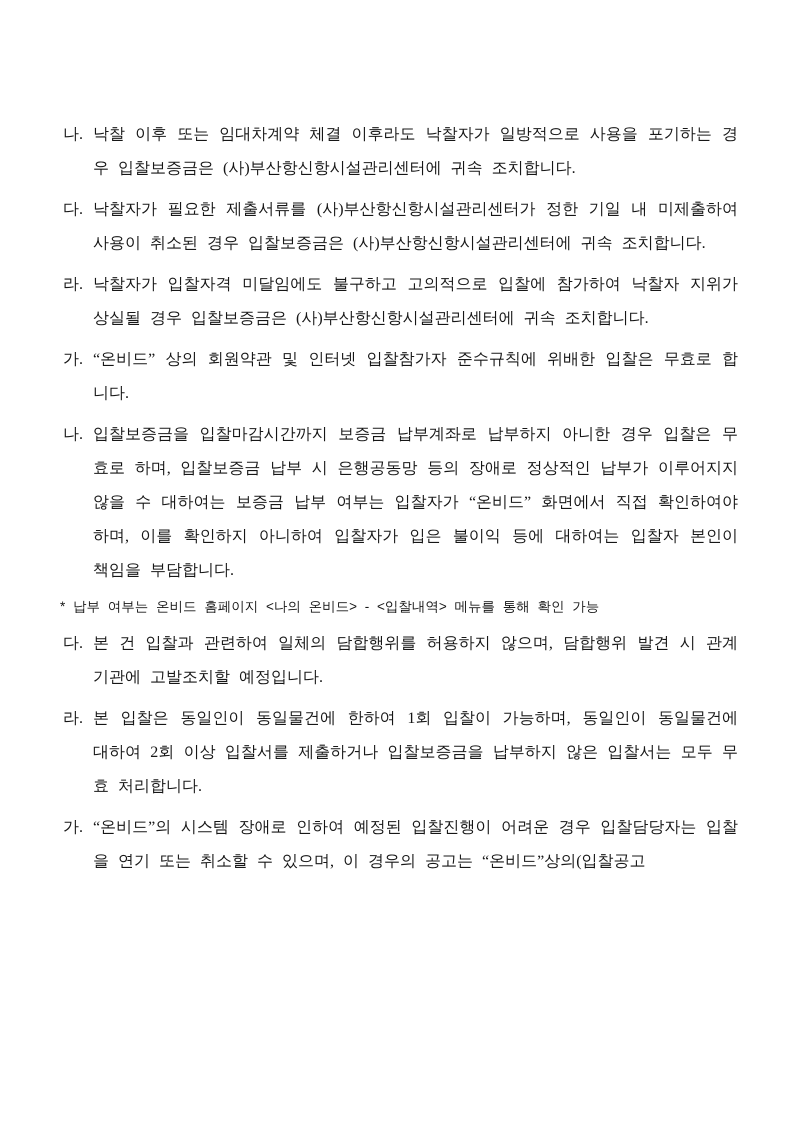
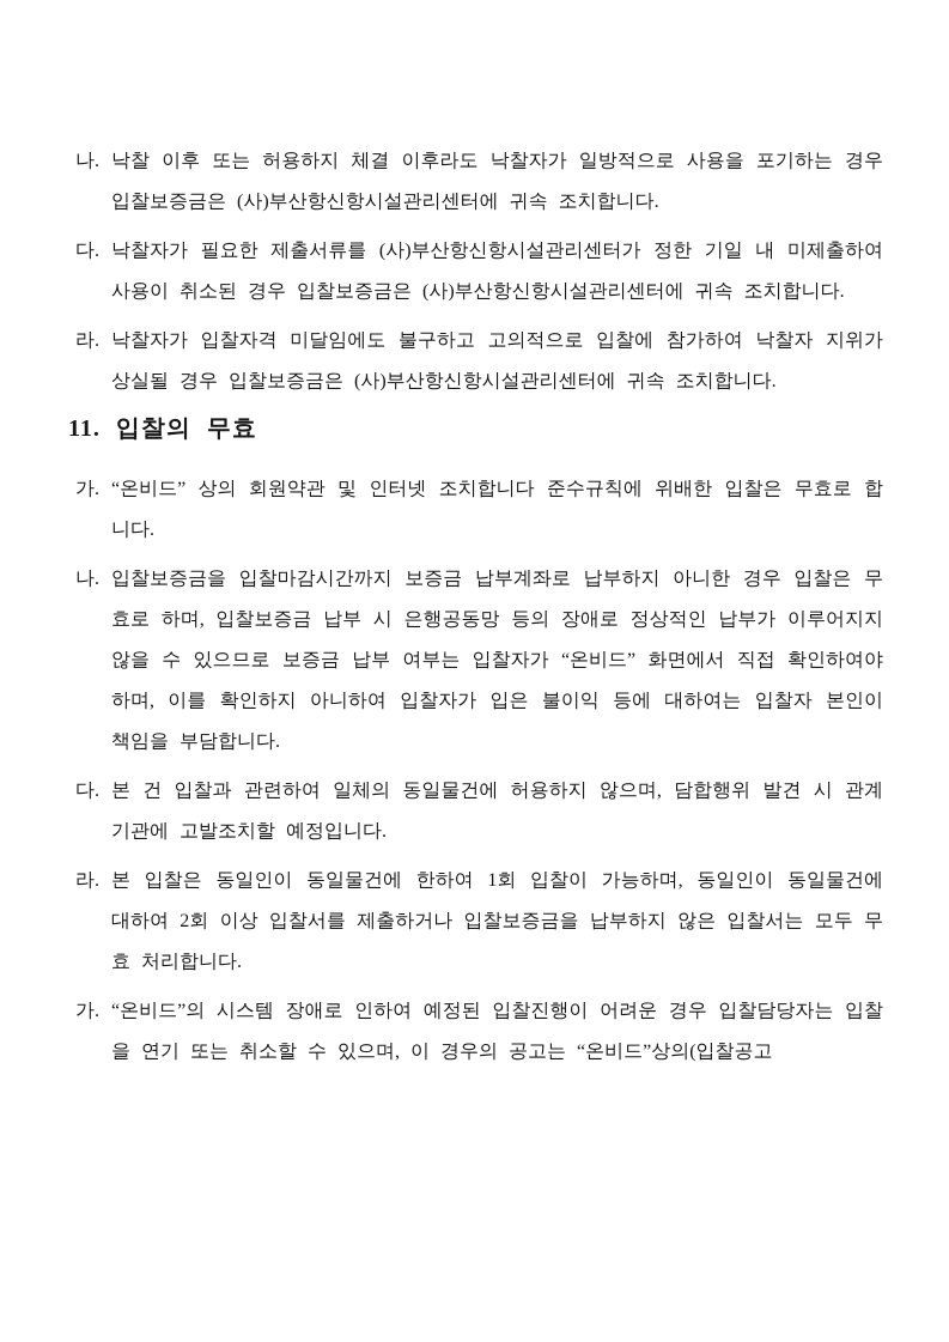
  나.
- 낙찰 이후 또는 임대차계약 체결 이후라도 낙찰자가 일방적으로 사용을 포기하는 경우 입찰보증금은 (사)부산항신항시설관리센터에 귀속 조치합니다.
+ 낙찰 이후 또는 허용하지 체결 이후라도 낙찰자가 일방적으로 사용을 포기하는 경우 입찰보증금은 (사)부산항신항시설관리센터에 귀속 조치합니다.
  다.
  낙찰자가 필요한 제출서류를 (사)부산항신항시설관리센터가 정한 기일 내 미제출하여 사용이 취소된 경우 입찰보증금은 (사)부산항신항시설관리센터에 귀속 조치합니다.
  라.
  낙찰자가 입찰자격 미달임에도 불구하고 고의적으로 입찰에 참가하여 낙찰자 지위가 상실될 경우 입찰보증금은 (사)부산항신항시설관리센터에 귀속 조치합니다.
+ 11. 입찰의 무효
  가.
- “온비드” 상의 회원약관 및 인터넷 입찰참가자 준수규칙에 위배한 입찰은 무효로 합니다.
+ “온비드” 상의 회원약관 및 인터넷 조치합니다 준수규칙에 위배한 입찰은 무효로 합니다.
  나.
- 입찰보증금을 입찰마감시간까지 보증금 납부계좌로 납부하지 아니한 경우 입찰은 무효로 하며, 입찰보증금 납부 시 은행공동망 등의 장애로 정상적인 납부가 이루어지지 않을 수 대하여는 보증금 납부 여부는 입찰자가 “온비드” 화면에서 직접 확인하여야 하며, 이를 확인하지 아니하여 입찰자가 입은 불이익 등에 대하여는 입찰자 본인이 책임을 부담합니다.
+ 입찰보증금을 입찰마감시간까지 보증금 납부계좌로 납부하지 아니한 경우 입찰은 무효로 하며, 입찰보증금 납부 시 은행공동망 등의 장애로 정상적인 납부가 이루어지지 않을 수 있으므로 보증금 납부 여부는 입찰자가 “온비드” 화면에서 직접 확인하여야 하며, 이를 확인하지 아니하여 입찰자가 입은 불이익 등에 대하여는 입찰자 본인이 책임을 부담합니다.
- * 납부 여부는 온비드 홈페이지 <나의 온비드> - <입찰내역> 메뉴를 통해 확인 가능
  다.
- 본 건 입찰과 관련하여 일체의 담합행위를 허용하지 않으며, 담합행위 발견 시 관계기관에 고발조치할 예정입니다.
+ 본 건 입찰과 관련하여 일체의 동일물건에 허용하지 않으며, 담합행위 발견 시 관계기관에 고발조치할 예정입니다.
  라.
  본 입찰은 동일인이 동일물건에 한하여 1회 입찰이 가능하며, 동일인이 동일물건에 대하여 2회 이상 입찰서를 제출하거나 입찰보증금을 납부하지 않은 입찰서는 모두 무효 처리합니다.
  가.
  “온비드”의 시스템 장애로 인하여 예정된 입찰진행이 어려운 경우 입찰담당자는 입찰을 연기 또는 취소할 수 있으며, 이 경우의 공고는 “온비드”상의(입찰공고
